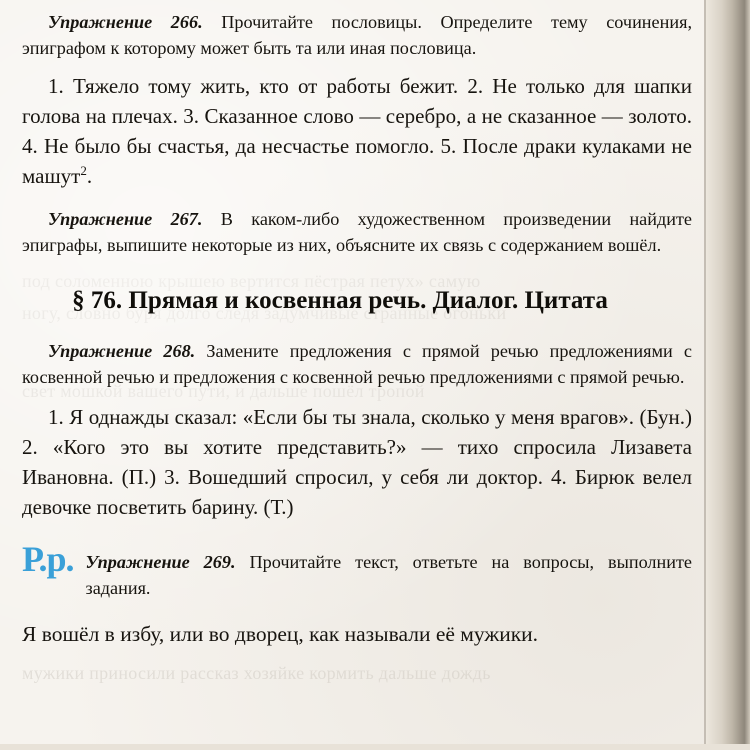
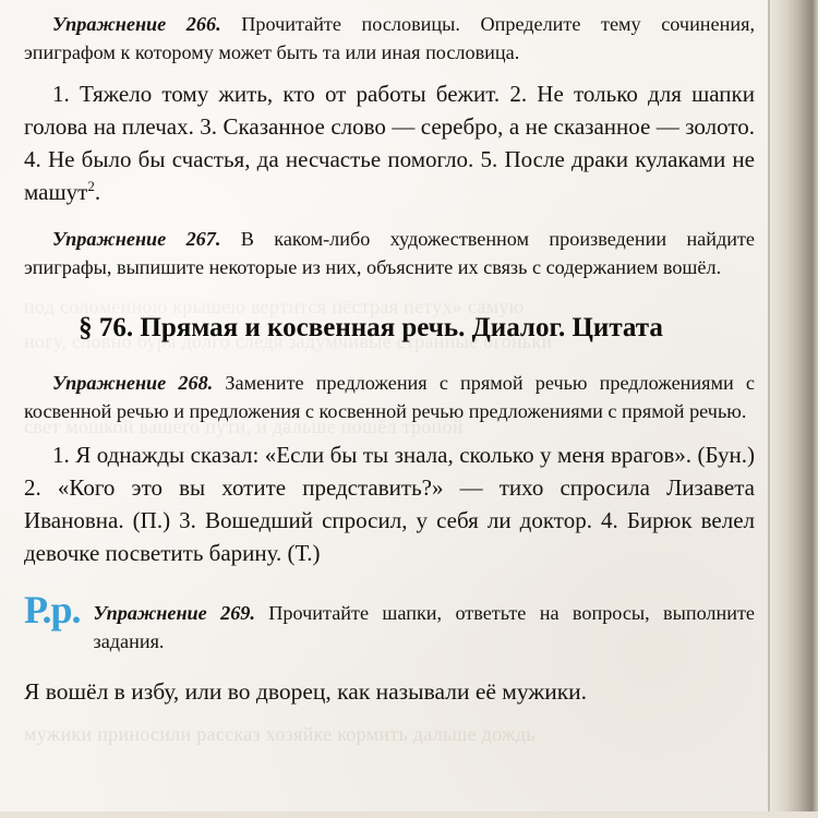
  Упражнение 266. Прочитайте пословицы. Определите тему сочине­ния, эпиграфом к которому может быть та или иная пословица.
  1. Тяжело тому жить, кто от работы бежит. 2. Не только для шапки голова на плечах. 3. Сказанное слово — серебро, а не сказанное — золото. 4. Не было бы счастья, да несчастье помогло. 5. После драки кулаками не машут2.
  Упражнение 267. В каком-либо художественном произведении най­дите эпиграфы, выпишите некоторые из них, объясните их связь с содер­жанием вошёл.
  § 76. Прямая и косвенная речь. Диалог. Цитата
  Упражнение 268. Замените предложения с прямой речью предложе­ниями с косвенной речью и предложения с косвенной речью предложения­ми с прямой речью.
  1. Я однажды сказал: «Если бы ты знала, сколько у меня врагов». (Бун.) 2. «Кого это вы хотите представить?» — тихо спросила Лизавета Ивановна. (П.) 3. Вошедший спросил, у себя ли доктор. 4. Бирюк велел девочке посветить барину. (Т.)
  Р.р.
- Упражнение 269. Прочитайте текст, ответьте на вопросы, выполните задания.
+ Упражнение 269. Прочитайте шапки, ответьте на вопросы, выполните задания.
  Я вошёл в избу, или во дворец, как называли её мужики.
